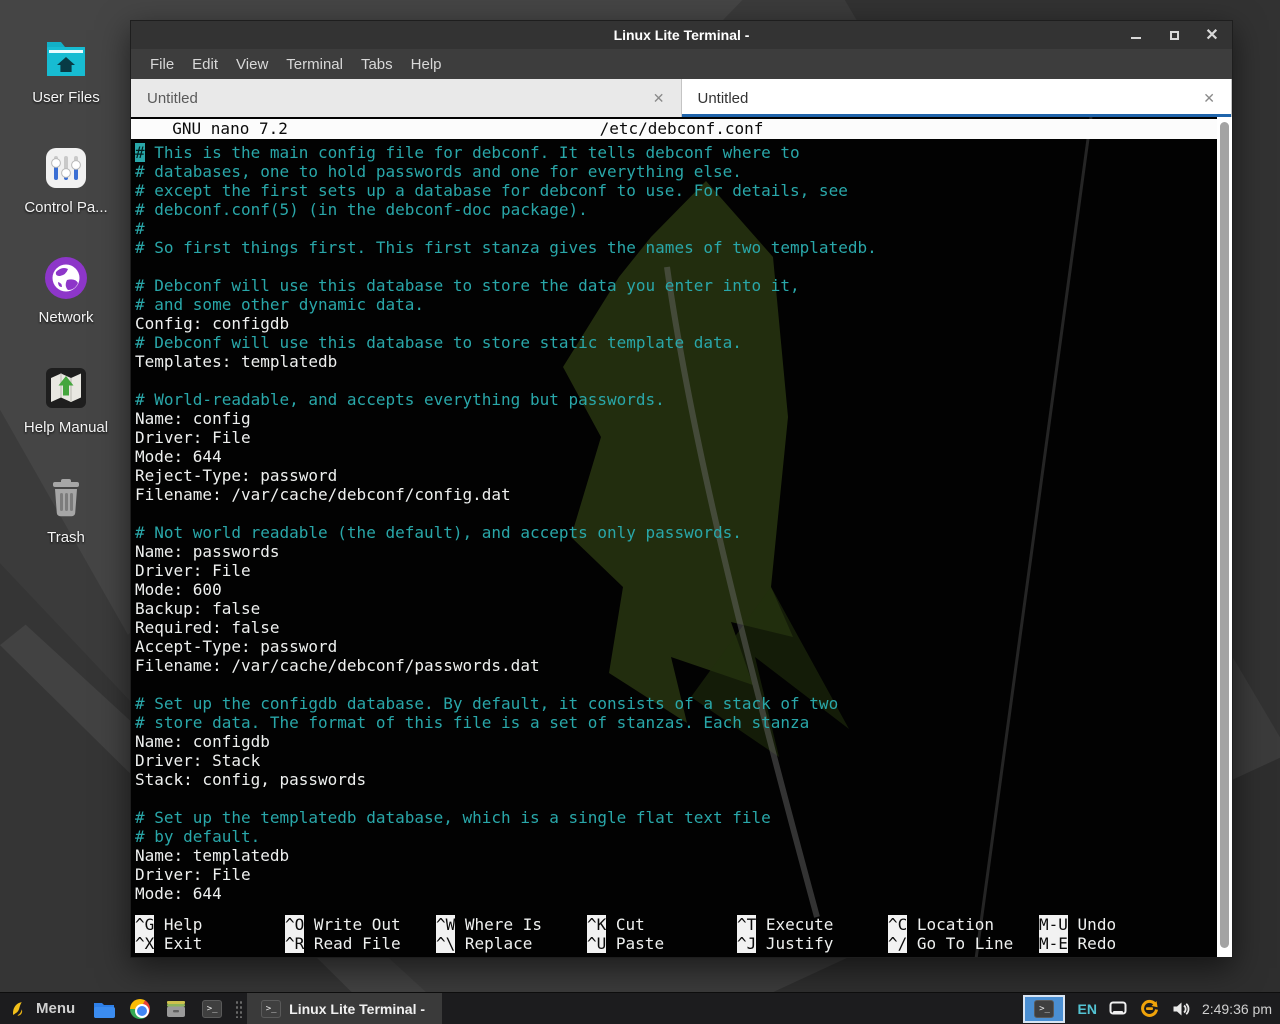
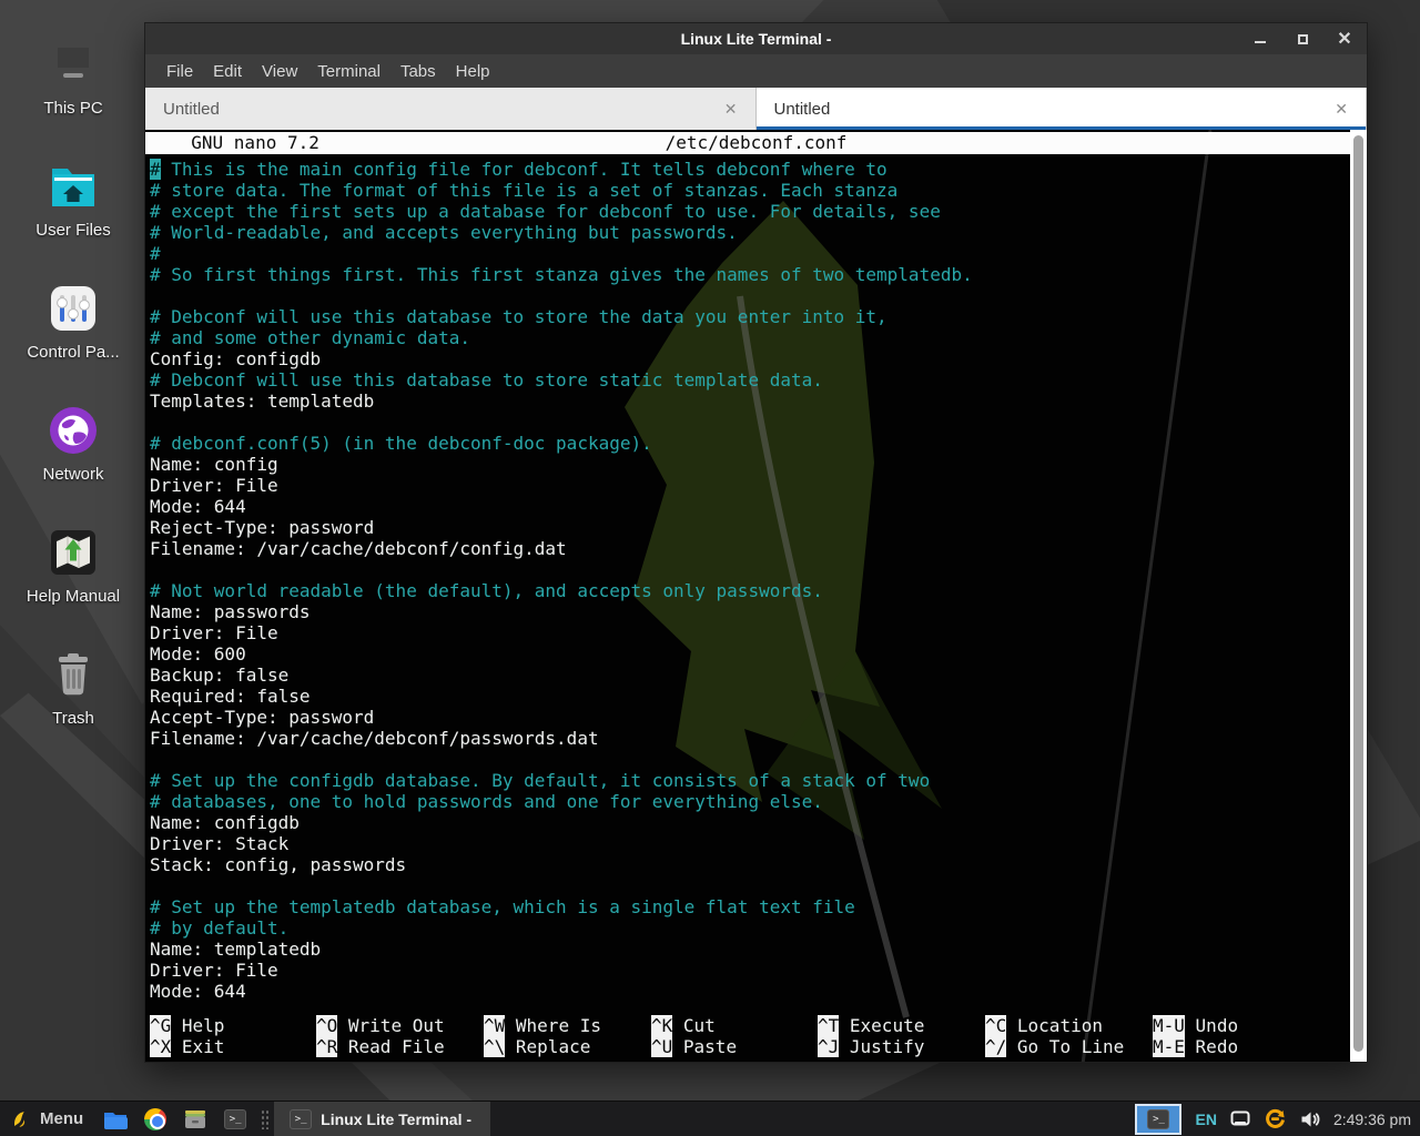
+ This PC
  User Files
  Control Pa...
  Network
  Help Manual
  Trash
  Linux Lite Terminal -
  ✕
  File
  Edit
  View
  Terminal
  Tabs
  Help
  Untitled
  ✕
  Untitled
  ✕
  GNU nano 7.2
  /etc/debconf.conf
  # This is the main config file for debconf. It tells debconf where to
- # databases, one to hold passwords and one for everything else.
+ # store data. The format of this file is a set of stanzas. Each stanza
  # except the first sets up a database for debconf to use. For details, see
- # debconf.conf(5) (in the debconf-doc package).
+ # World-readable, and accepts everything but passwords.
  #
  # So first things first. This first stanza gives the names of two templatedb.
  # Debconf will use this database to store the data you enter into it,
  # and some other dynamic data.
  Config: configdb
  # Debconf will use this database to store static template data.
  Templates: templatedb
- # World-readable, and accepts everything but passwords.
+ # debconf.conf(5) (in the debconf-doc package).
  Name: config
  Driver: File
  Mode: 644
  Reject-Type: password
  Filename: /var/cache/debconf/config.dat
  # Not world readable (the default), and accepts only passwords.
  Name: passwords
  Driver: File
  Mode: 600
  Backup: false
  Required: false
  Accept-Type: password
  Filename: /var/cache/debconf/passwords.dat
  # Set up the configdb database. By default, it consists of a stack of two
- # store data. The format of this file is a set of stanzas. Each stanza
+ # databases, one to hold passwords and one for everything else.
  Name: configdb
  Driver: Stack
  Stack: config, passwords
  # Set up the templatedb database, which is a single flat text file
  # by default.
  Name: templatedb
  Driver: File
  Mode: 644
  ^G Help
  ^O Write Out
  ^W Where Is
  ^K Cut
  ^T Execute
  ^C Location
  M-U Undo
  ^X Exit
  ^R Read File
  ^\ Replace
  ^U Paste
  ^J Justify
  ^/ Go To Line
  M-E Redo
  Menu
  >_
  >_
  Linux Lite Terminal -
  >_
  EN
  2:49:36 pm
